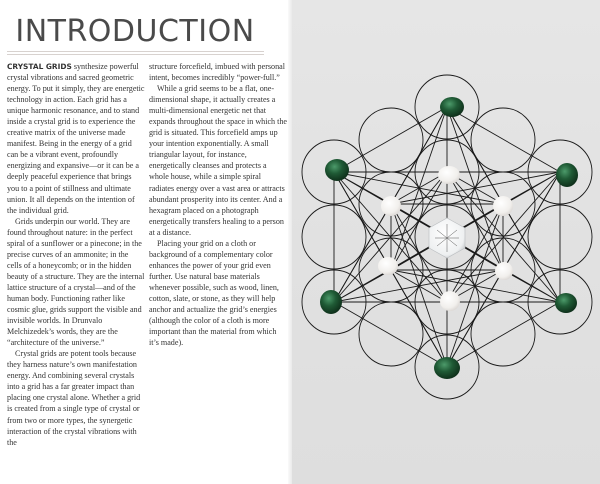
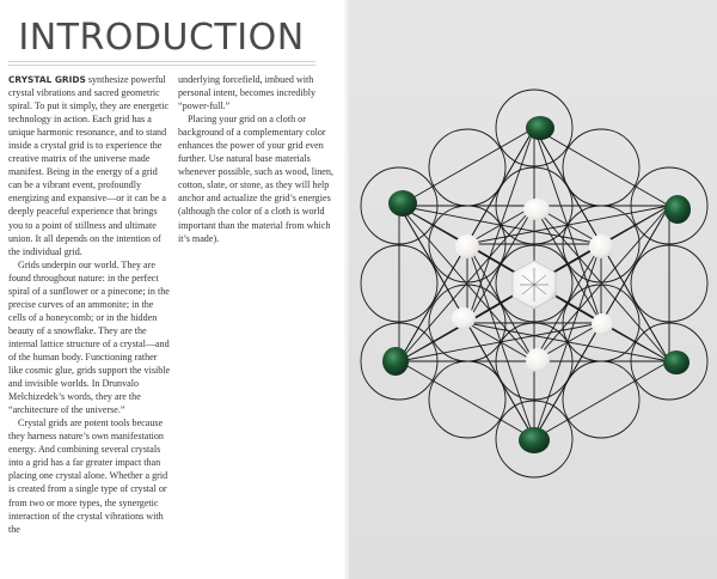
  INTRODUCTION
- CRYSTAL GRIDS synthesize powerful crystal vibrations and sacred geometric energy. To put it simply, they are energetic technology in action. Each grid has a unique harmonic resonance, and to stand inside a crystal grid is to experience the creative matrix of the universe made manifest. Being in the energy of a grid can be a vibrant event, profoundly energizing and expansive—or it can be a deeply peaceful experience that brings you to a point of stillness and ultimate union. It all depends on the intention of the individual grid.
+ CRYSTAL GRIDS synthesize powerful crystal vibrations and sacred geometric spiral. To put it simply, they are energetic technology in action. Each grid has a unique harmonic resonance, and to stand inside a crystal grid is to experience the creative matrix of the universe made manifest. Being in the energy of a grid can be a vibrant event, profoundly energizing and expansive—or it can be a deeply peaceful experience that brings you to a point of stillness and ultimate union. It all depends on the intention of the individual grid.
- Grids underpin our world. They are found throughout nature: in the perfect spiral of a sunflower or a pinecone; in the precise curves of an ammonite; in the cells of a honeycomb; or in the hidden beauty of a structure. They are the internal lattice structure of a crystal—and of the human body. Functioning rather like cosmic glue, grids support the visible and invisible worlds. In Drunvalo Melchizedek’s words, they are the “architecture of the universe.”
+ Grids underpin our world. They are found throughout nature: in the perfect spiral of a sunflower or a pinecone; in the precise curves of an ammonite; in the cells of a honeycomb; or in the hidden beauty of a snowflake. They are the internal lattice structure of a crystal—and of the human body. Functioning rather like cosmic glue, grids support the visible and invisible worlds. In Drunvalo Melchizedek’s words, they are the “architecture of the universe.”
  Crystal grids are potent tools because they harness nature’s own manifestation energy. And combining several crystals into a grid has a far greater impact than placing one crystal alone. Whether a grid is created from a single type of crystal or from two or more types, the synergetic interaction of the crystal vibrations with the
- structure forcefield, imbued with personal intent, becomes incredibly “power-full.”
+ underlying forcefield, imbued with personal intent, becomes incredibly “power-full.”
- While a grid seems to be a flat, one-dimensional shape, it actually creates a multi-dimensional energetic net that expands throughout the space in which the grid is situated. This forcefield amps up your intention exponentially. A small triangular layout, for instance, energetically cleanses and protects a whole house, while a simple spiral radiates energy over a vast area or attracts abundant prosperity into its center. And a hexagram placed on a photograph energetically transfers healing to a person at a distance.
- Placing your grid on a cloth or background of a complementary color enhances the power of your grid even further. Use natural base materials whenever possible, such as wood, linen, cotton, slate, or stone, as they will help anchor and actualize the grid’s energies (although the color of a cloth is more important than the material from which it’s made).
+ Placing your grid on a cloth or background of a complementary color enhances the power of your grid even further. Use natural base materials whenever possible, such as wood, linen, cotton, slate, or stone, as they will help anchor and actualize the grid’s energies (although the color of a cloth is world important than the material from which it’s made).
